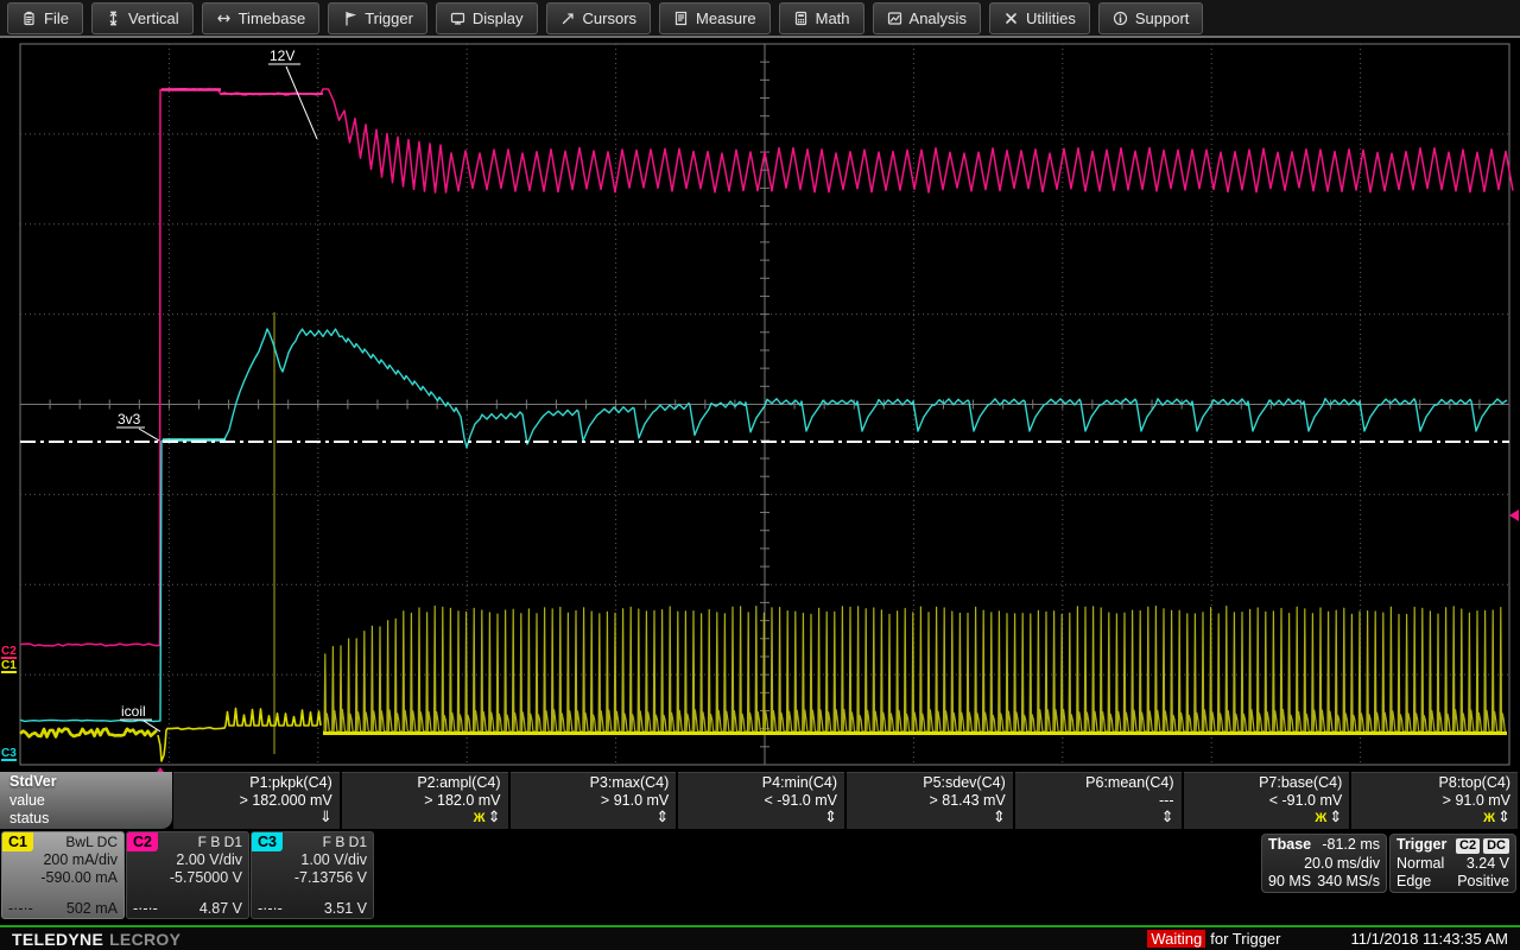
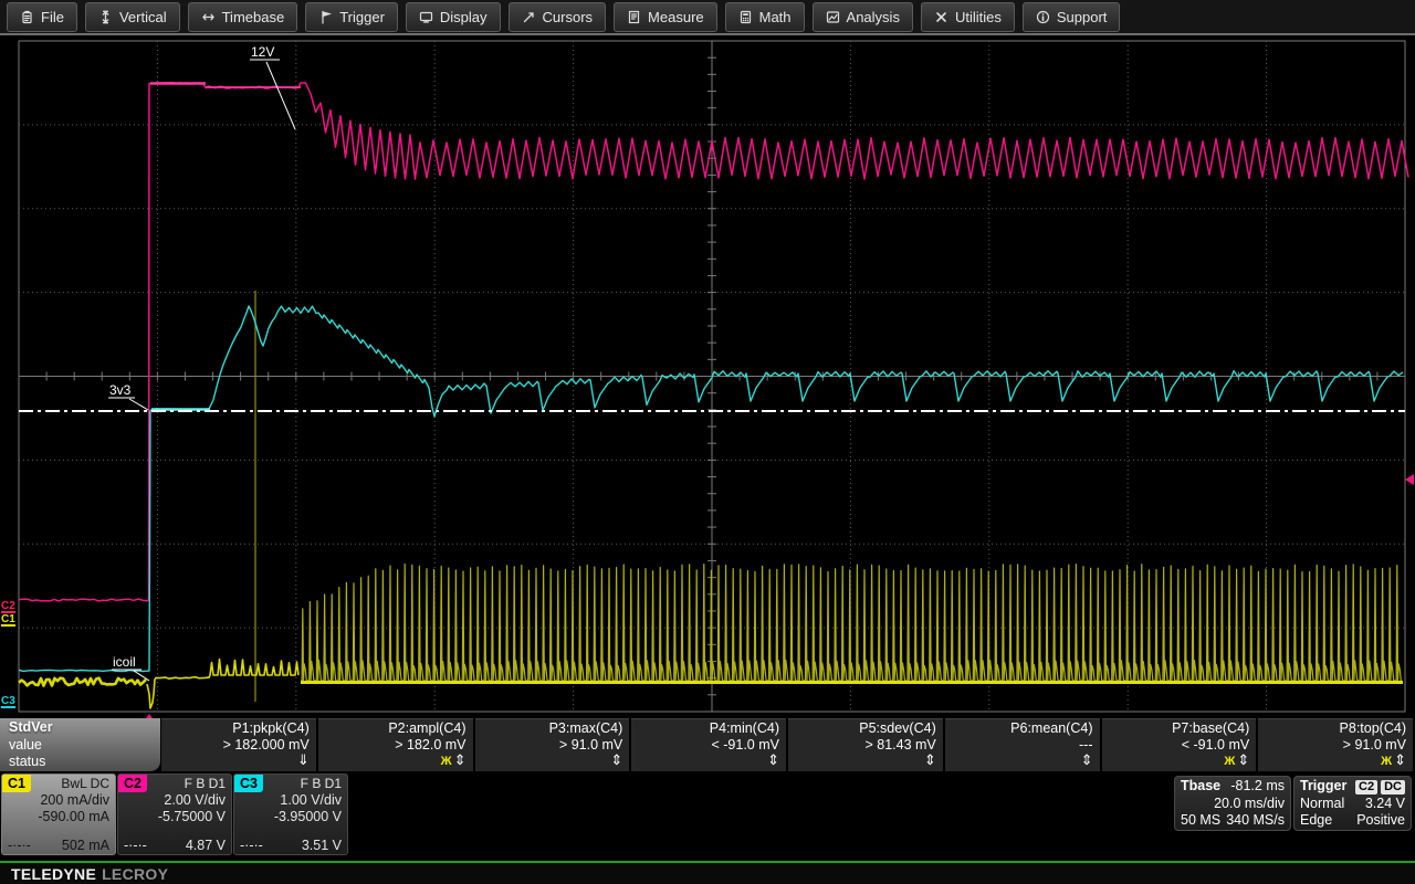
  File
  Vertical
  Timebase
  Trigger
  Display
  Cursors
  Measure
  Math
  Analysis
  Utilities
  Support
  C2
  C1
  C3
  12V
  3v3
  icoil
  StdVer
  value
  status
  P1:pkpk(C4)
  > 182.000 mV
  ⇓
  P2:ampl(C4)
  > 182.0 mV
  Ж ⇕
  P3:max(C4)
  > 91.0 mV
  ⇕
  P4:min(C4)
  < -91.0 mV
  ⇕
  P5:sdev(C4)
  > 81.43 mV
  ⇕
  P6:mean(C4)
  ---
  ⇕
  P7:base(C4)
  < -91.0 mV
  Ж ⇕
  P8:top(C4)
  > 91.0 mV
  Ж ⇕
  C1
  BwL DC
  200 mA/div
  -590.00 mA
  -·-·-
  502 mA
  C2
  F B D1
  2.00 V/div
  -5.75000 V
  -·-·-
  4.87 V
  C3
  F B D1
  1.00 V/div
- -7.13756 V
+ -3.95000 V
  -·-·-
  3.51 V
  Tbase
  -81.2 ms
  20.0 ms/div
- 90 MS
+ 50 MS
  340 MS/s
  Trigger
  C2 DC
  Normal
  3.24 V
  Edge
  Positive
  TELEDYNE LECROY
- Waiting
- for Trigger
- 11/1/2018 11:43:35 AM
